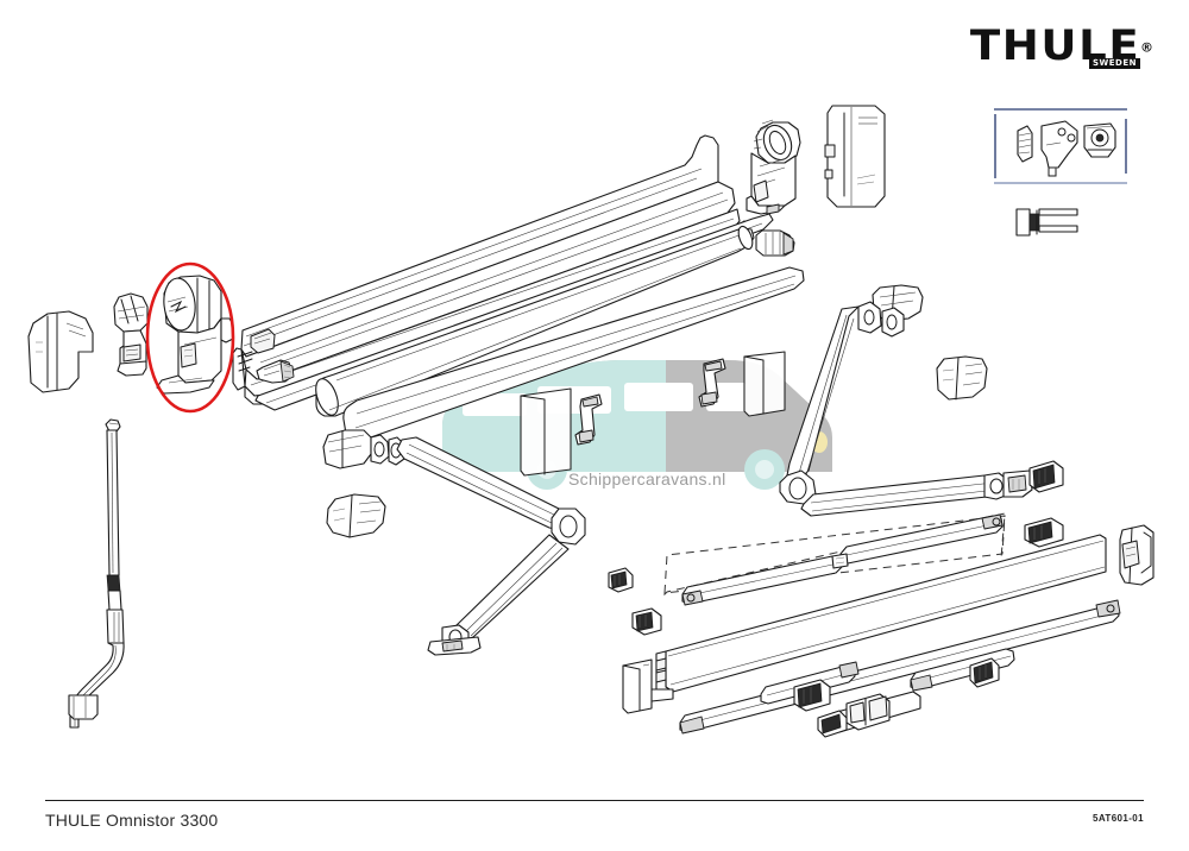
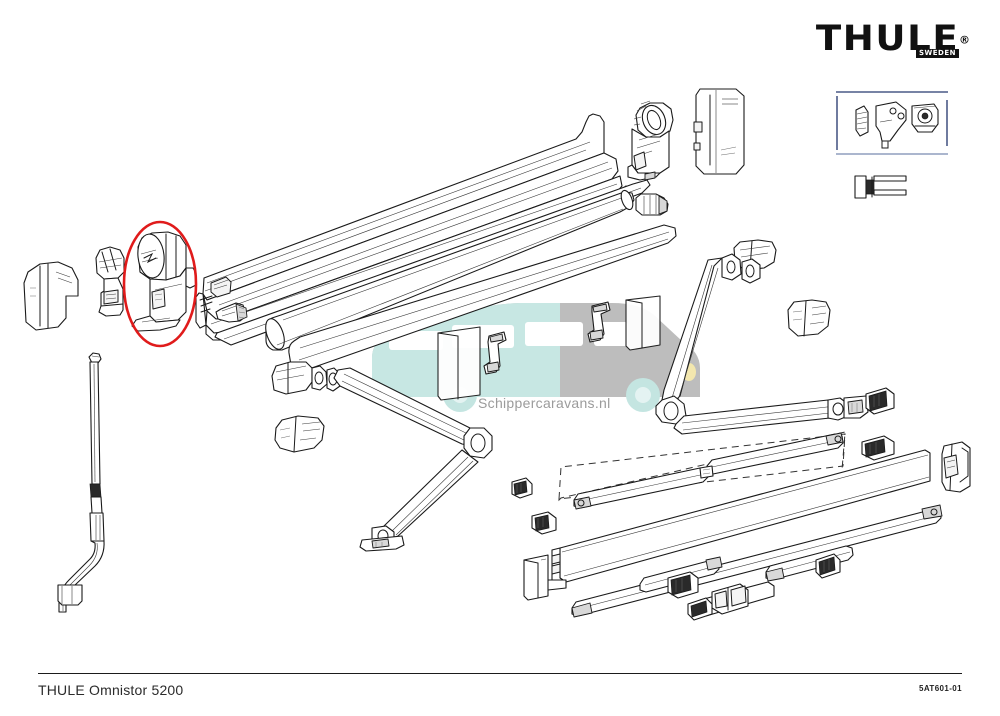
  Schippercaravans.nl
  THULE®
  SWEDEN
- THULE Omnistor 3300
+ THULE Omnistor 5200
  5AT601-01
